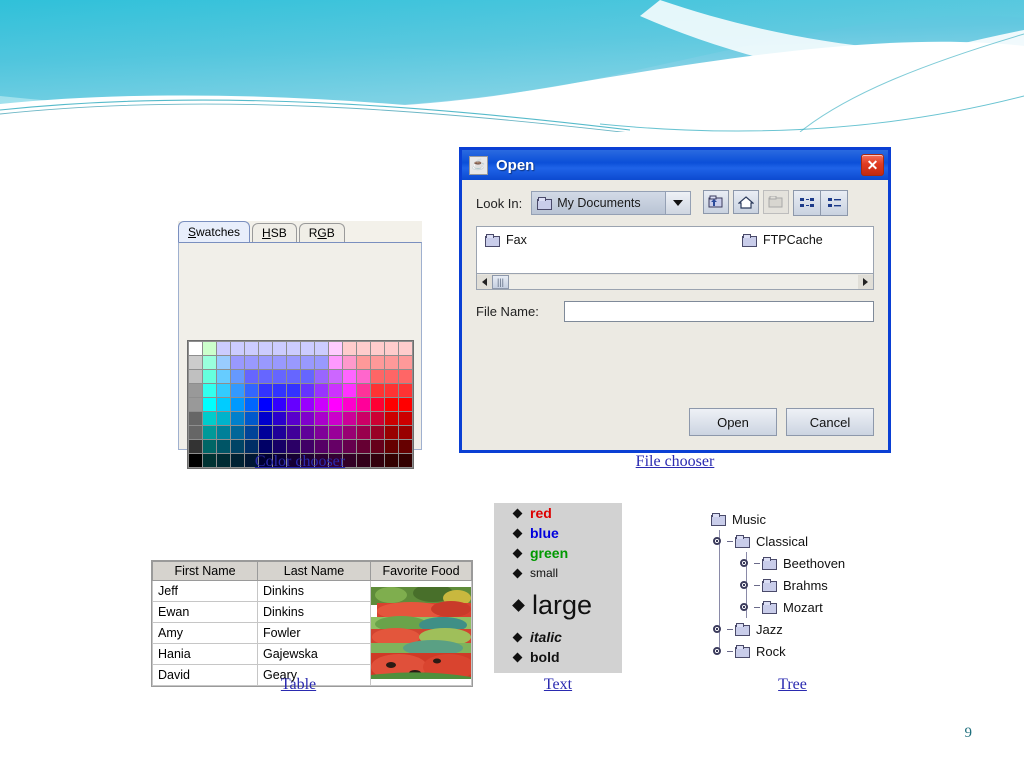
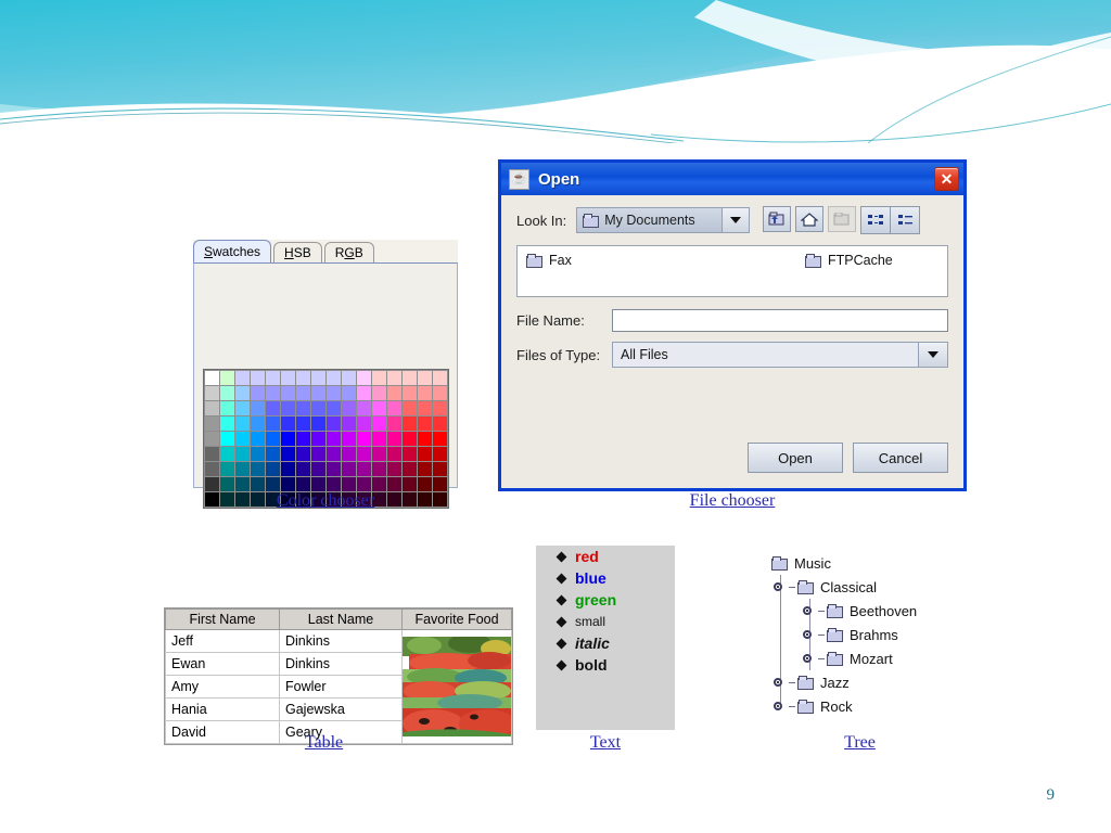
  Swatches
  HSB
  RGB
  Color chooser
  ☕
  Open
  ✕
  Look In:
  My Documents
  Fax
  FTPCache
- |||
  File Name:
+ Files of Type:
+ All Files
  Open
  Cancel
  File chooser
  First Name	Last Name	Favorite Food
  Jeff	Dinkins
  Ewan	Dinkins
  Amy	Fowler
  Hania	Gajewska
  David	Geary
  Table
  red
  blue
  green
  small
- large
  italic
  bold
  Text
  Music
  Classical
  Beethoven
  Brahms
  Mozart
  Jazz
  Rock
  Tree
  9
